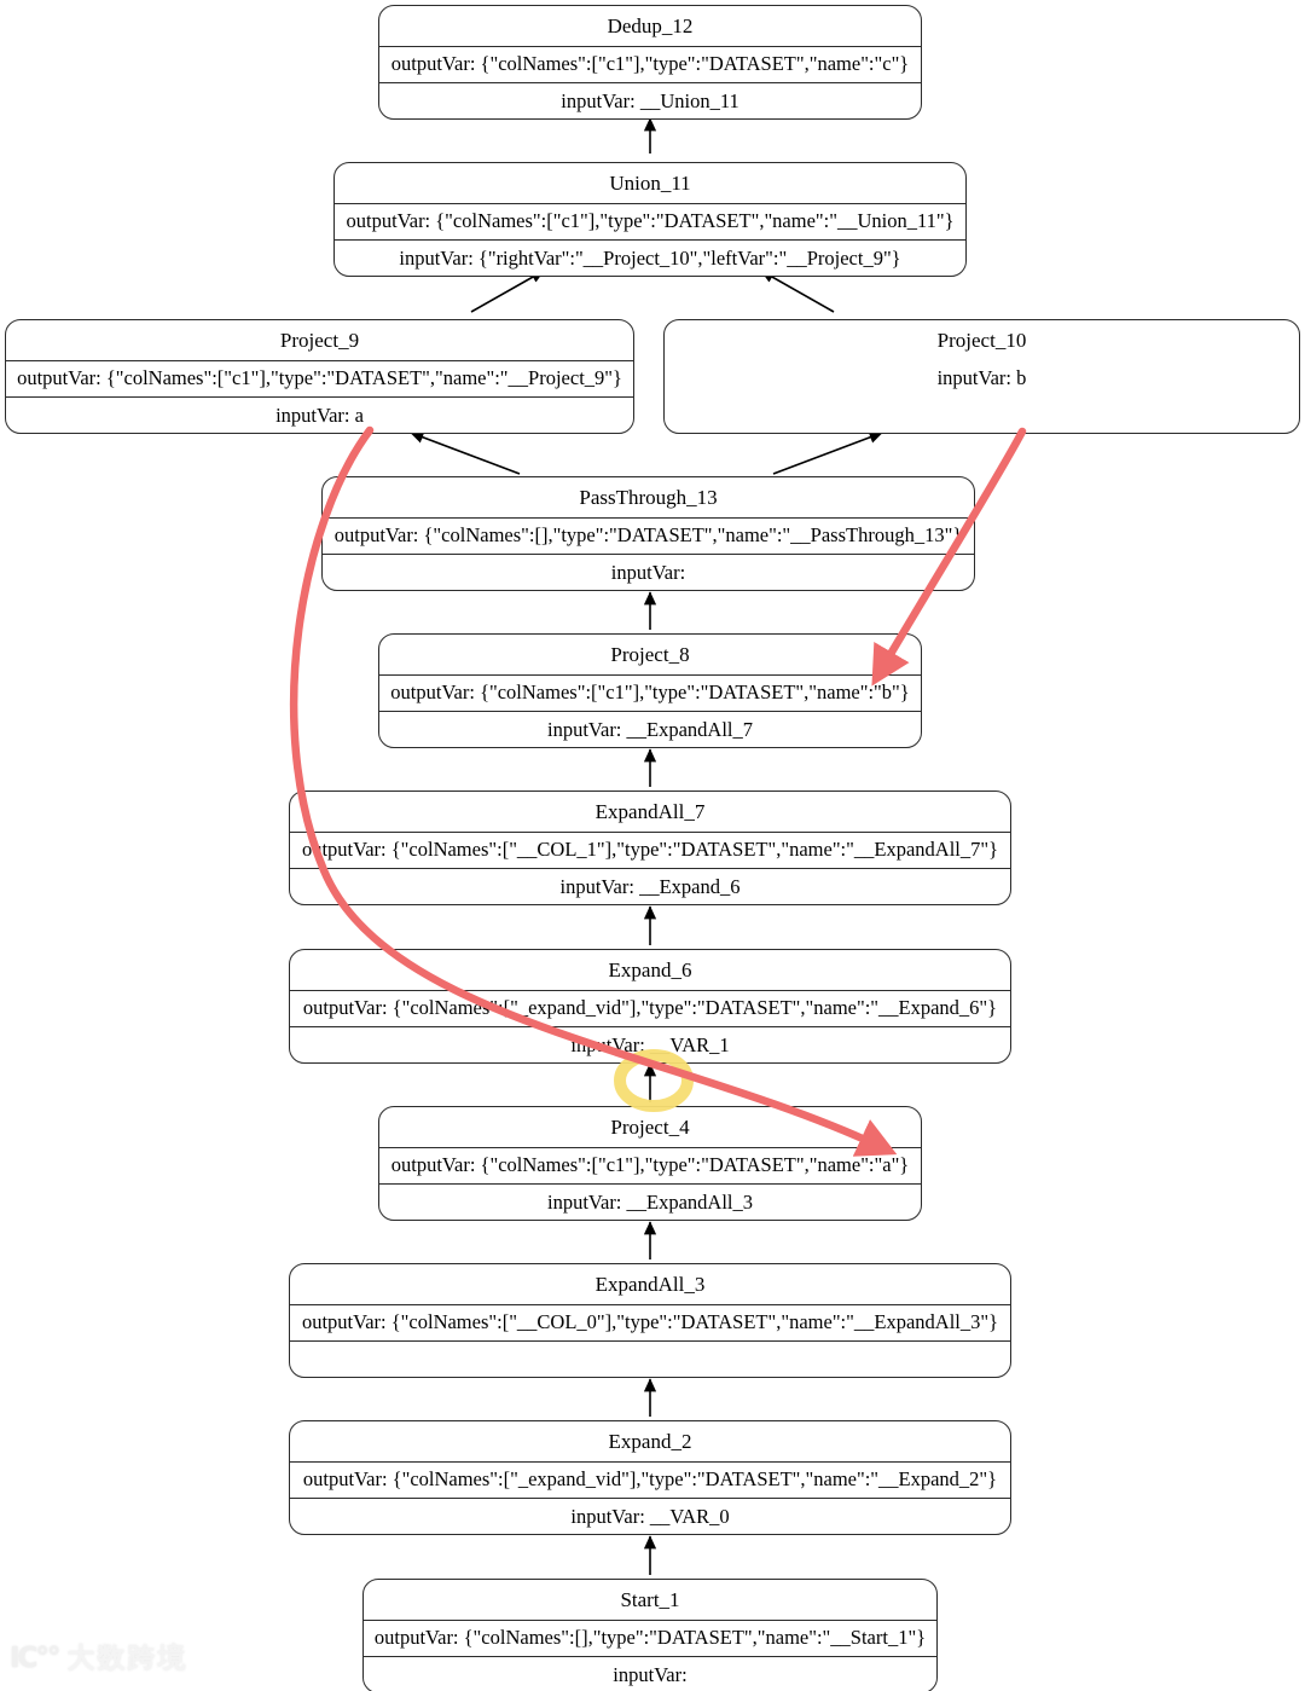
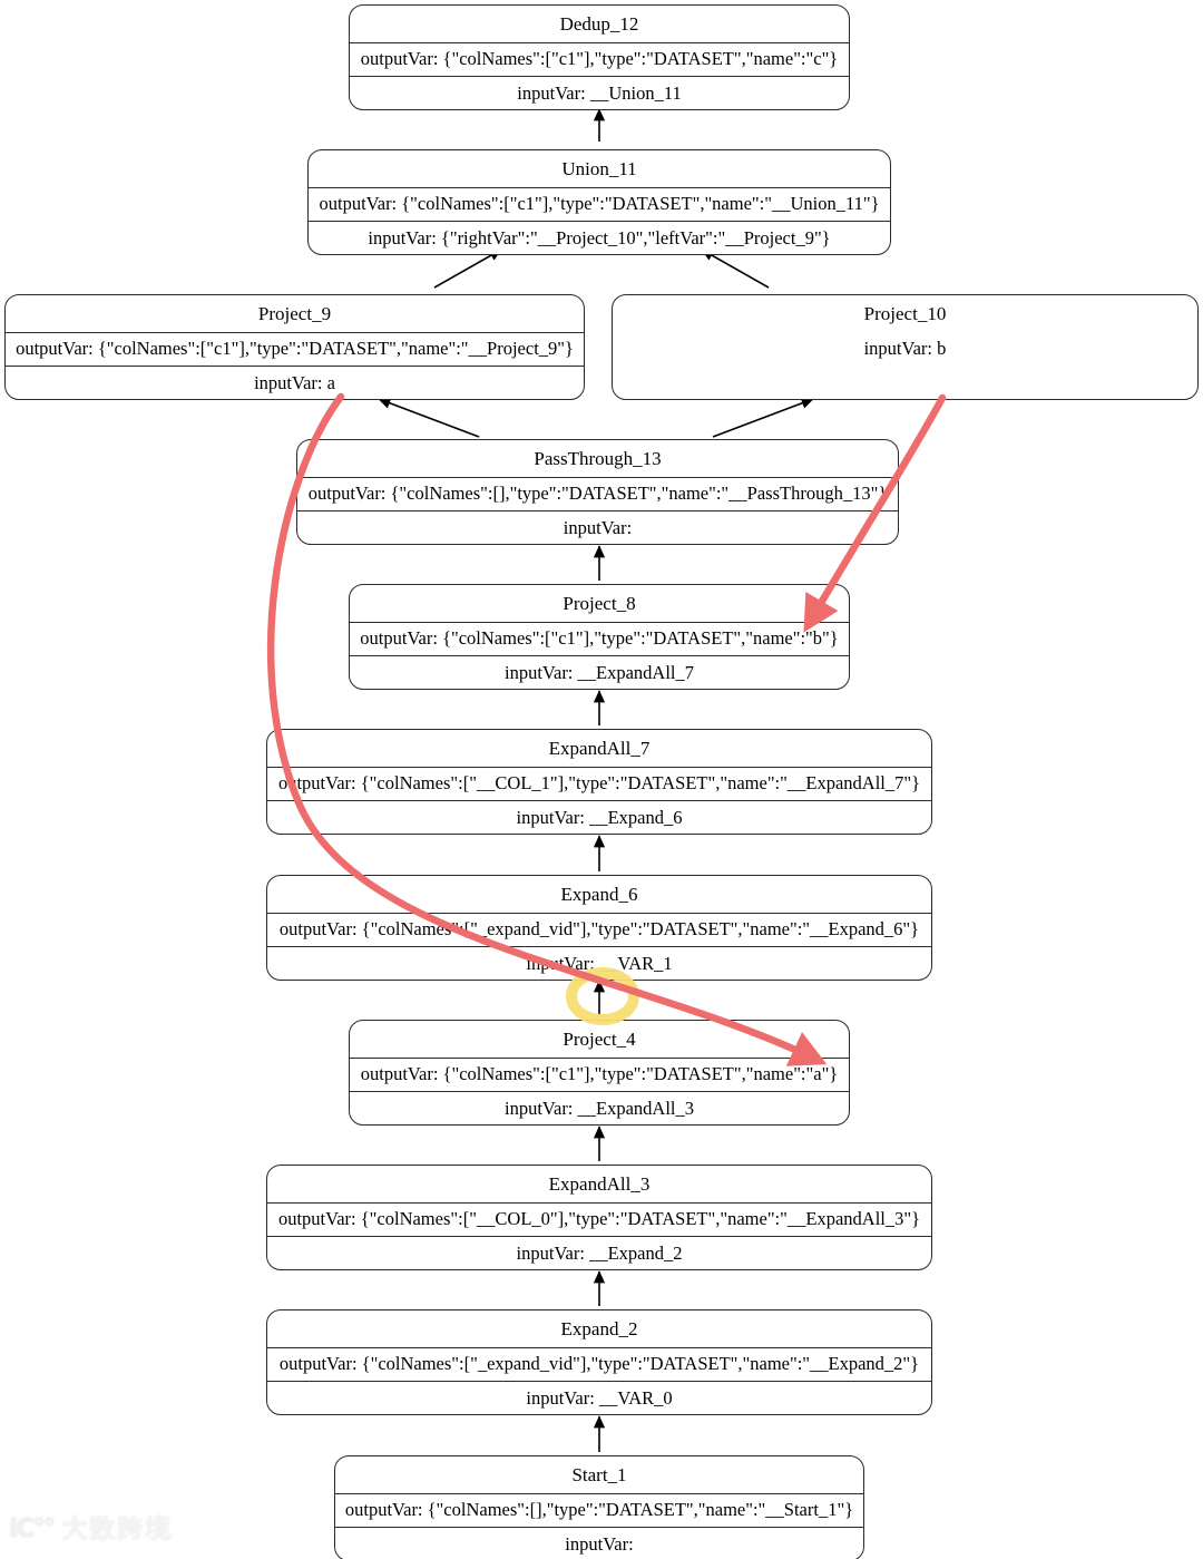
  Dedup_12
  outputVar: {"colNames":["c1"],"type":"DATASET","name":"c"}
  inputVar: __Union_11
  Union_11
  outputVar: {"colNames":["c1"],"type":"DATASET","name":"__Union_11"}
  inputVar: {"rightVar":"__Project_10","leftVar":"__Project_9"}
  Project_9
  outputVar: {"colNames":["c1"],"type":"DATASET","name":"__Project_9"}
  inputVar: a
  Project_10
  inputVar: b
  PassThrough_13
  outputVar: {"colNames":[],"type":"DATASET","name":"__PassThrough_13"
  inputVar:
  Project_8
  outputVar: {"colNames":["c1"],"type":"DATASET","name":"b"}
  inputVar: __ExpandAll_7
  ExpandAll_7
  otputVar: {"colNames":["__COL_1"],"type":"DATASET","name":"__ExpandAll_7"}
  inputVar: __Expand_6
  Expand_6
  outputVar: {"colName["_expand_vid"],"type":"DATASET","name":"__Expand_6"}
  intVar: __VAR_1
  Project_4
  outputVar: {"colNames":["c1"],"type":"DATASET","name":"a"}
  inputVar: __ExpandAll_3
  ExpandAll_3
  outputVar: {"colNames":["__COL_0"],"type":"DATASET","name":"__ExpandAll_3"}
+ inputVar: __Expand_2
  Expand_2
  outputVar: {"colNames":["_expand_vid"],"type":"DATASET","name":"__Expand_2"}
  inputVar: __VAR_0
  Start_1
  outputVar: {"colNames":[],"type":"DATASET","name":"__Start_1"}
  inputVar:
